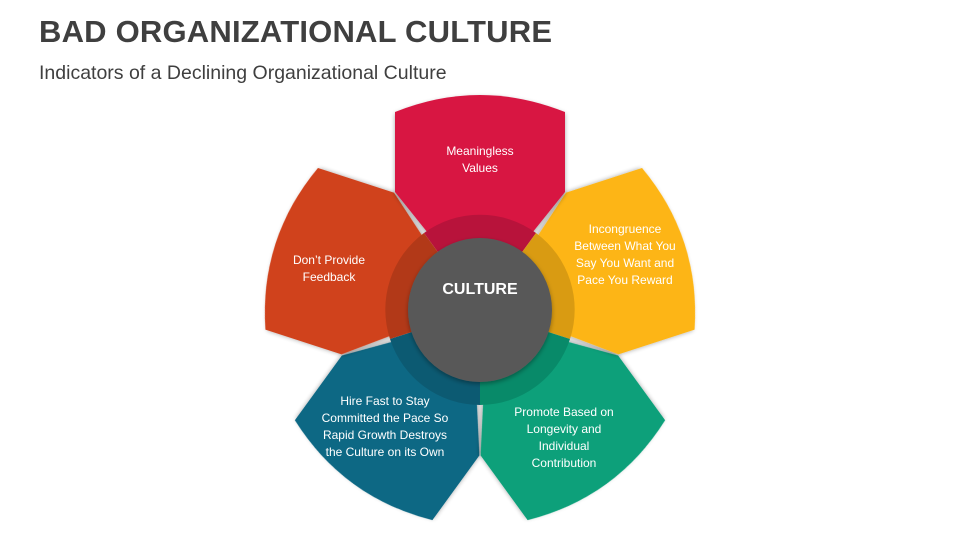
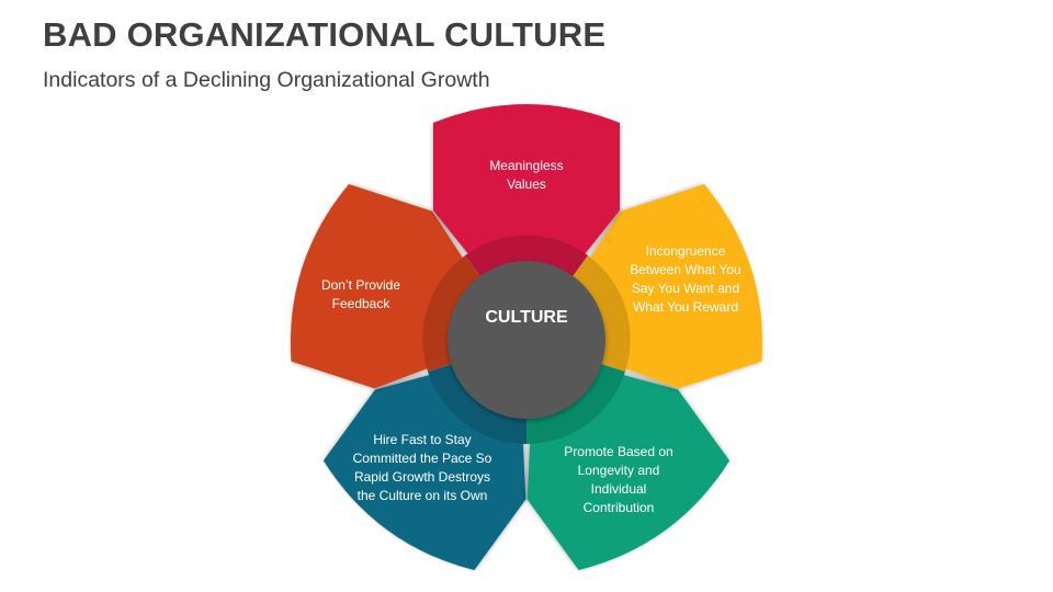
  BAD ORGANIZATIONAL CULTURE
- Indicators of a Declining Organizational Culture
+ Indicators of a Declining Organizational Growth
  Meaningless Values
- Incongruence Between What You Say You Want and Pace You Reward
+ Incongruence Between What You Say You Want and What You Reward
  Promote Based on Longevity and Individual Contribution
  Hire Fast to Stay Committed the Pace So Rapid Growth Destroys the Culture on its Own
  Don’t Provide Feedback
  CULTURE
